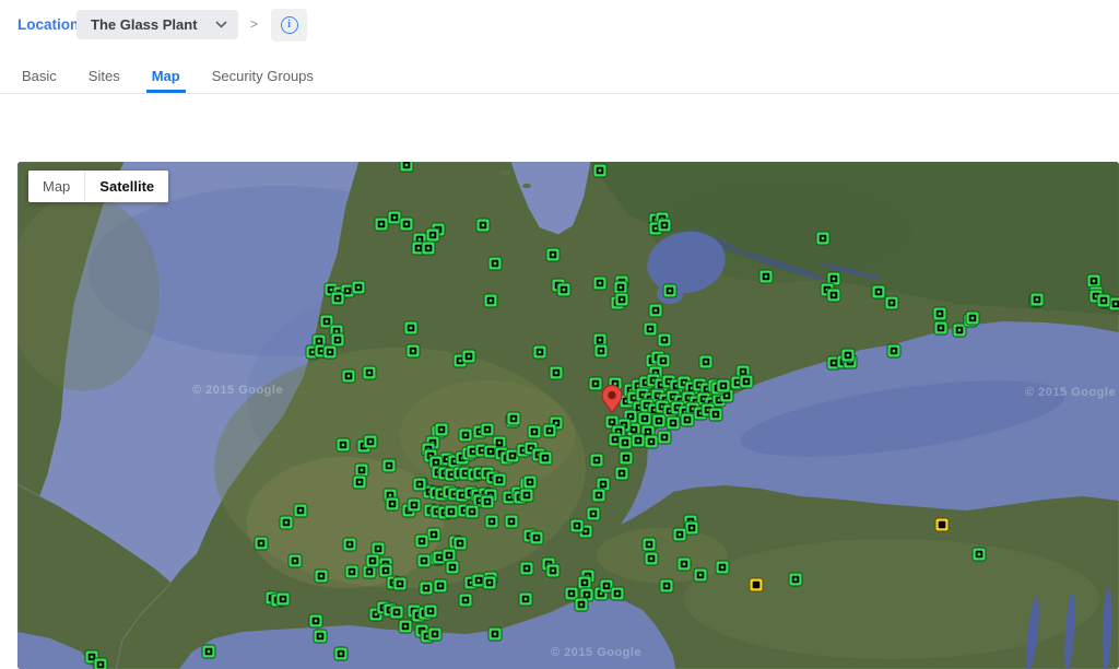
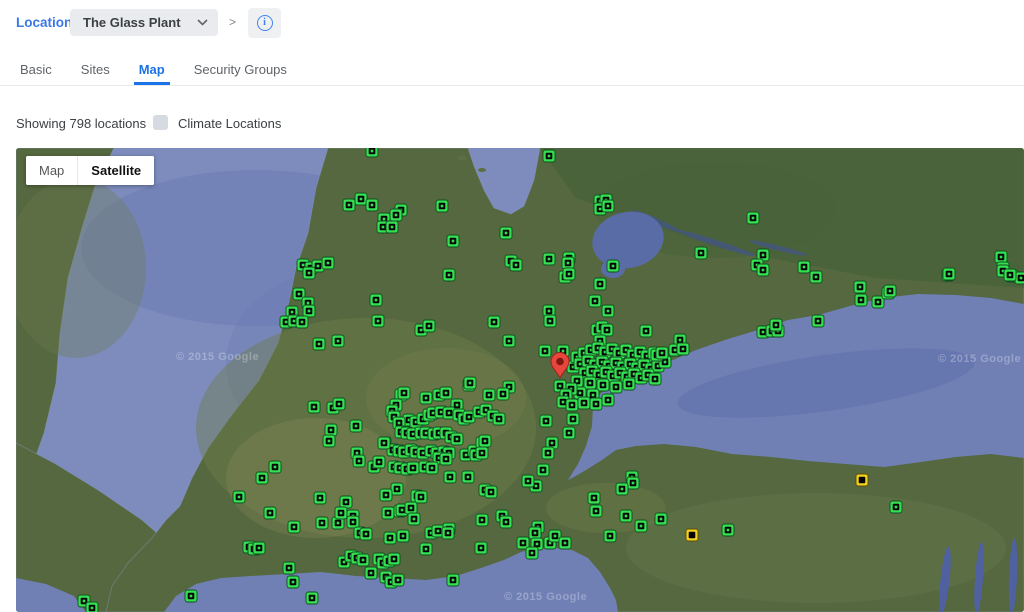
  Location
  The Glass Plant
  >
  i
  Basic
  Sites
  Map
  Security Groups
+ Showing 798 locations
+ Climate Locations
  © 2015 Google
  © 2015 Google
  © 2015 Google
  Map
  Satellite
